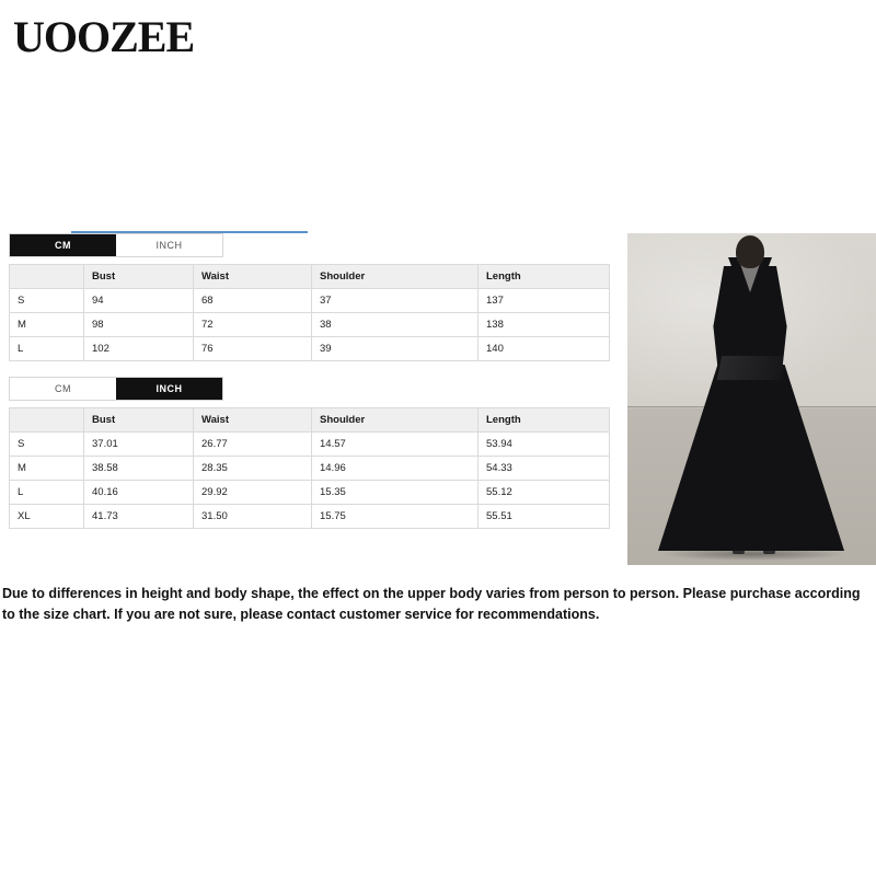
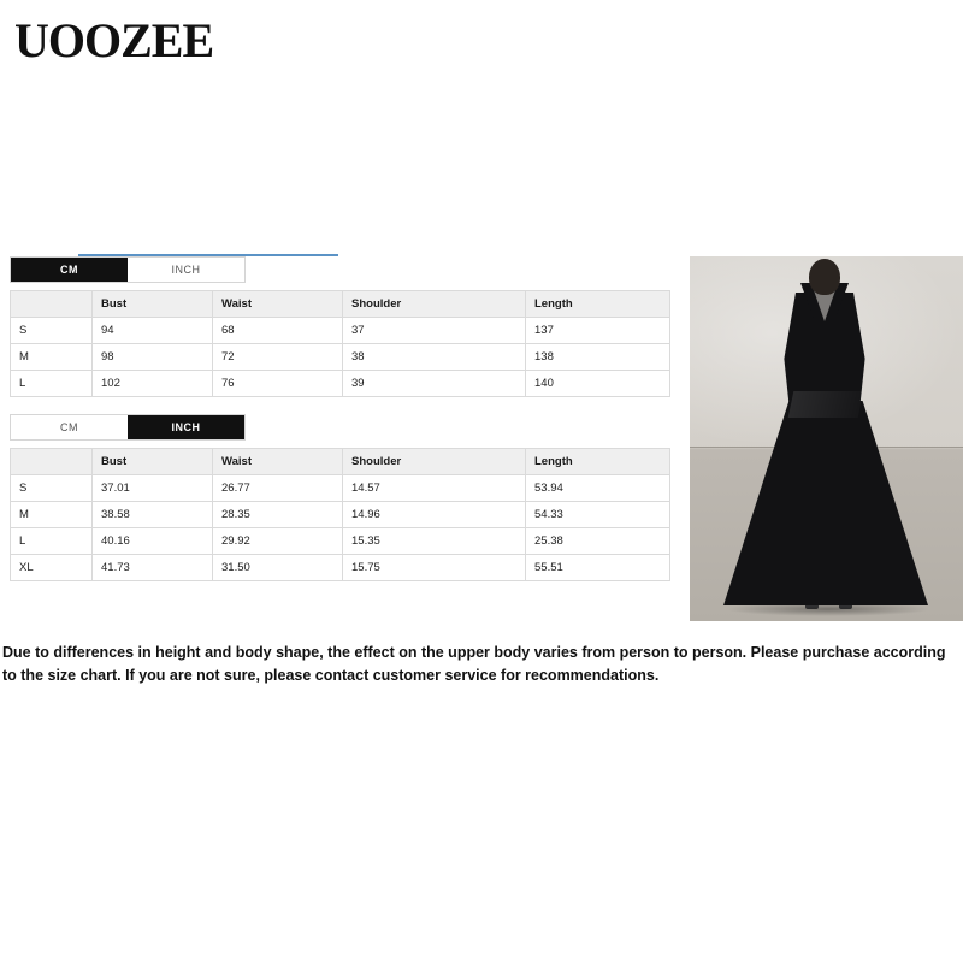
  UOOZEE
  CM
  INCH
  	Bust	Waist	Shoulder	Length
  S	94	68	37	137
  M	98	72	38	138
  L	102	76	39	140
  CM
  INCH
  	Bust	Waist	Shoulder	Length
  S	37.01	26.77	14.57	53.94
  M	38.58	28.35	14.96	54.33
- L	40.16	29.92	15.35	55.12
+ L	40.16	29.92	15.35	25.38
  XL	41.73	31.50	15.75	55.51
  Due to differences in height and body shape, the effect on the upper body varies from person to person. Please purchase according to the size chart. If you are not sure, please contact customer service for recommendations.
